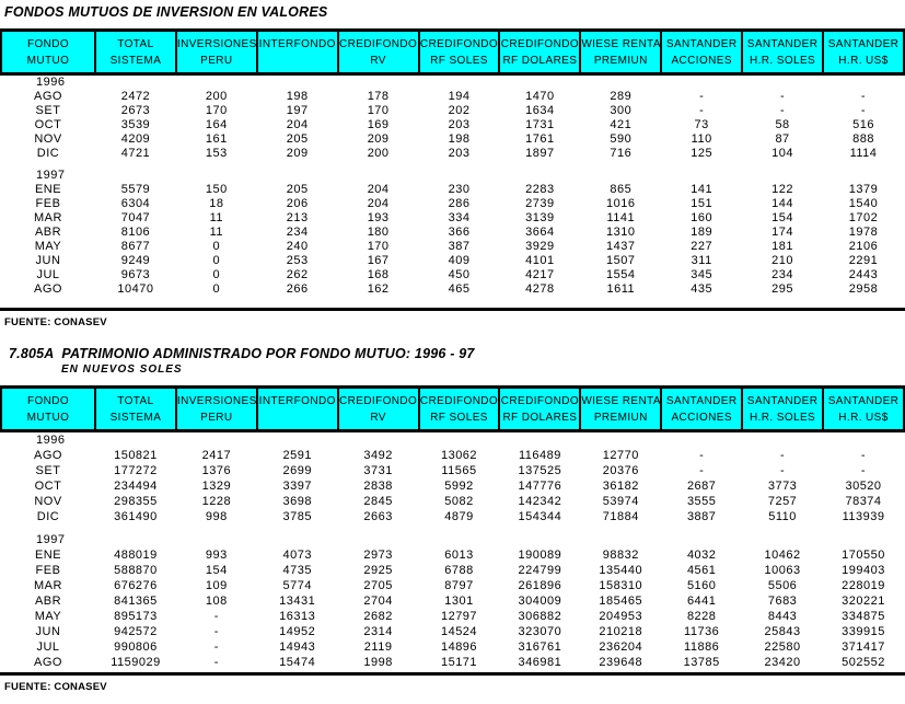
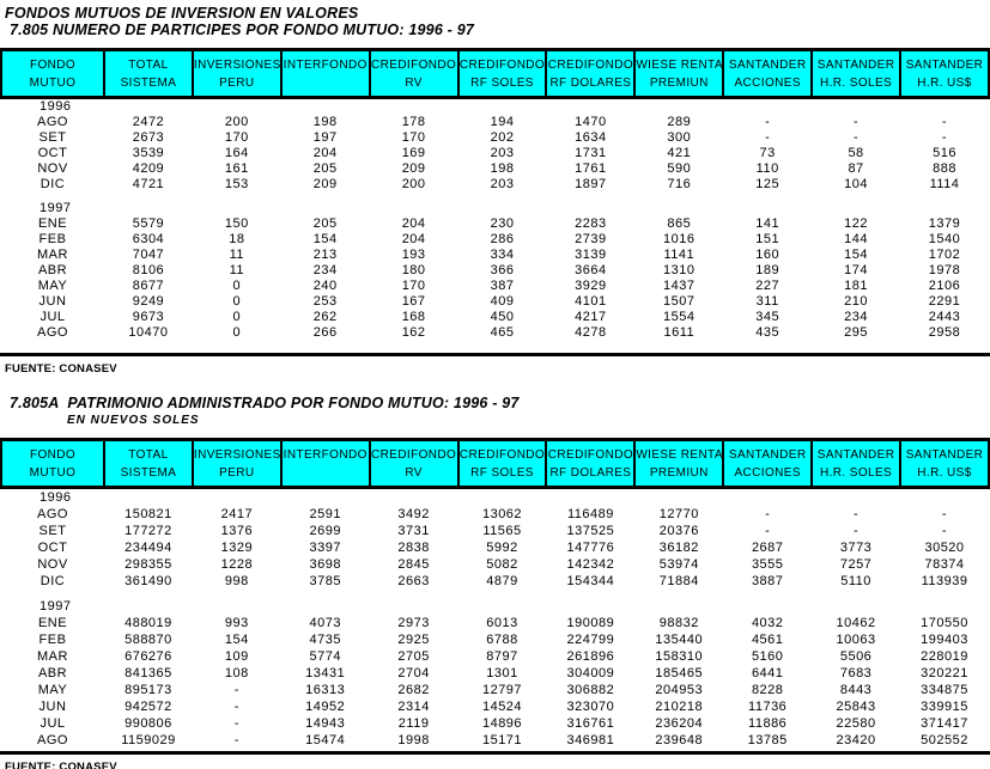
  FONDOS MUTUOS DE INVERSION EN VALORES
+ 7.805 NUMERO DE PARTICIPES POR FONDO MUTUO: 1996 - 97
  FONDOMUTUO	TOTALSISTEMA	INVERSIONESPERU	INTERFONDO	CREDIFONDORV	CREDIFONDORF SOLES	CREDIFONDORF DOLARES	WIESE RENTAPREMIUN	SANTANDERACCIONES	SANTANDERH.R. SOLES	SANTANDERH.R. US$
  1996
  AGO	2472	200	198	178	194	1470	289	-	-	-
  SET	2673	170	197	170	202	1634	300	-	-	-
  OCT	3539	164	204	169	203	1731	421	73	58	516
  NOV	4209	161	205	209	198	1761	590	110	87	888
  DIC	4721	153	209	200	203	1897	716	125	104	1114
  1997
  ENE	5579	150	205	204	230	2283	865	141	122	1379
- FEB	6304	18	206	204	286	2739	1016	151	144	1540
+ FEB	6304	18	154	204	286	2739	1016	151	144	1540
  MAR	7047	11	213	193	334	3139	1141	160	154	1702
  ABR	8106	11	234	180	366	3664	1310	189	174	1978
  MAY	8677	0	240	170	387	3929	1437	227	181	2106
  JUN	9249	0	253	167	409	4101	1507	311	210	2291
  JUL	9673	0	262	168	450	4217	1554	345	234	2443
  AGO	10470	0	266	162	465	4278	1611	435	295	2958
  FUENTE: CONASEV
  7.805A PATRIMONIO ADMINISTRADO POR FONDO MUTUO: 1996 - 97
  EN NUEVOS SOLES
  FONDOMUTUO	TOTALSISTEMA	INVERSIONESPERU	INTERFONDO	CREDIFONDORV	CREDIFONDORF SOLES	CREDIFONDORF DOLARES	WIESE RENTAPREMIUN	SANTANDERACCIONES	SANTANDERH.R. SOLES	SANTANDERH.R. US$
  1996
  AGO	150821	2417	2591	3492	13062	116489	12770	-	-	-
  SET	177272	1376	2699	3731	11565	137525	20376	-	-	-
  OCT	234494	1329	3397	2838	5992	147776	36182	2687	3773	30520
  NOV	298355	1228	3698	2845	5082	142342	53974	3555	7257	78374
  DIC	361490	998	3785	2663	4879	154344	71884	3887	5110	113939
  1997
  ENE	488019	993	4073	2973	6013	190089	98832	4032	10462	170550
  FEB	588870	154	4735	2925	6788	224799	135440	4561	10063	199403
  MAR	676276	109	5774	2705	8797	261896	158310	5160	5506	228019
  ABR	841365	108	13431	2704	1301	304009	185465	6441	7683	320221
  MAY	895173	-	16313	2682	12797	306882	204953	8228	8443	334875
  JUN	942572	-	14952	2314	14524	323070	210218	11736	25843	339915
  JUL	990806	-	14943	2119	14896	316761	236204	11886	22580	371417
  AGO	1159029	-	15474	1998	15171	346981	239648	13785	23420	502552
  FUENTE: CONASEV
